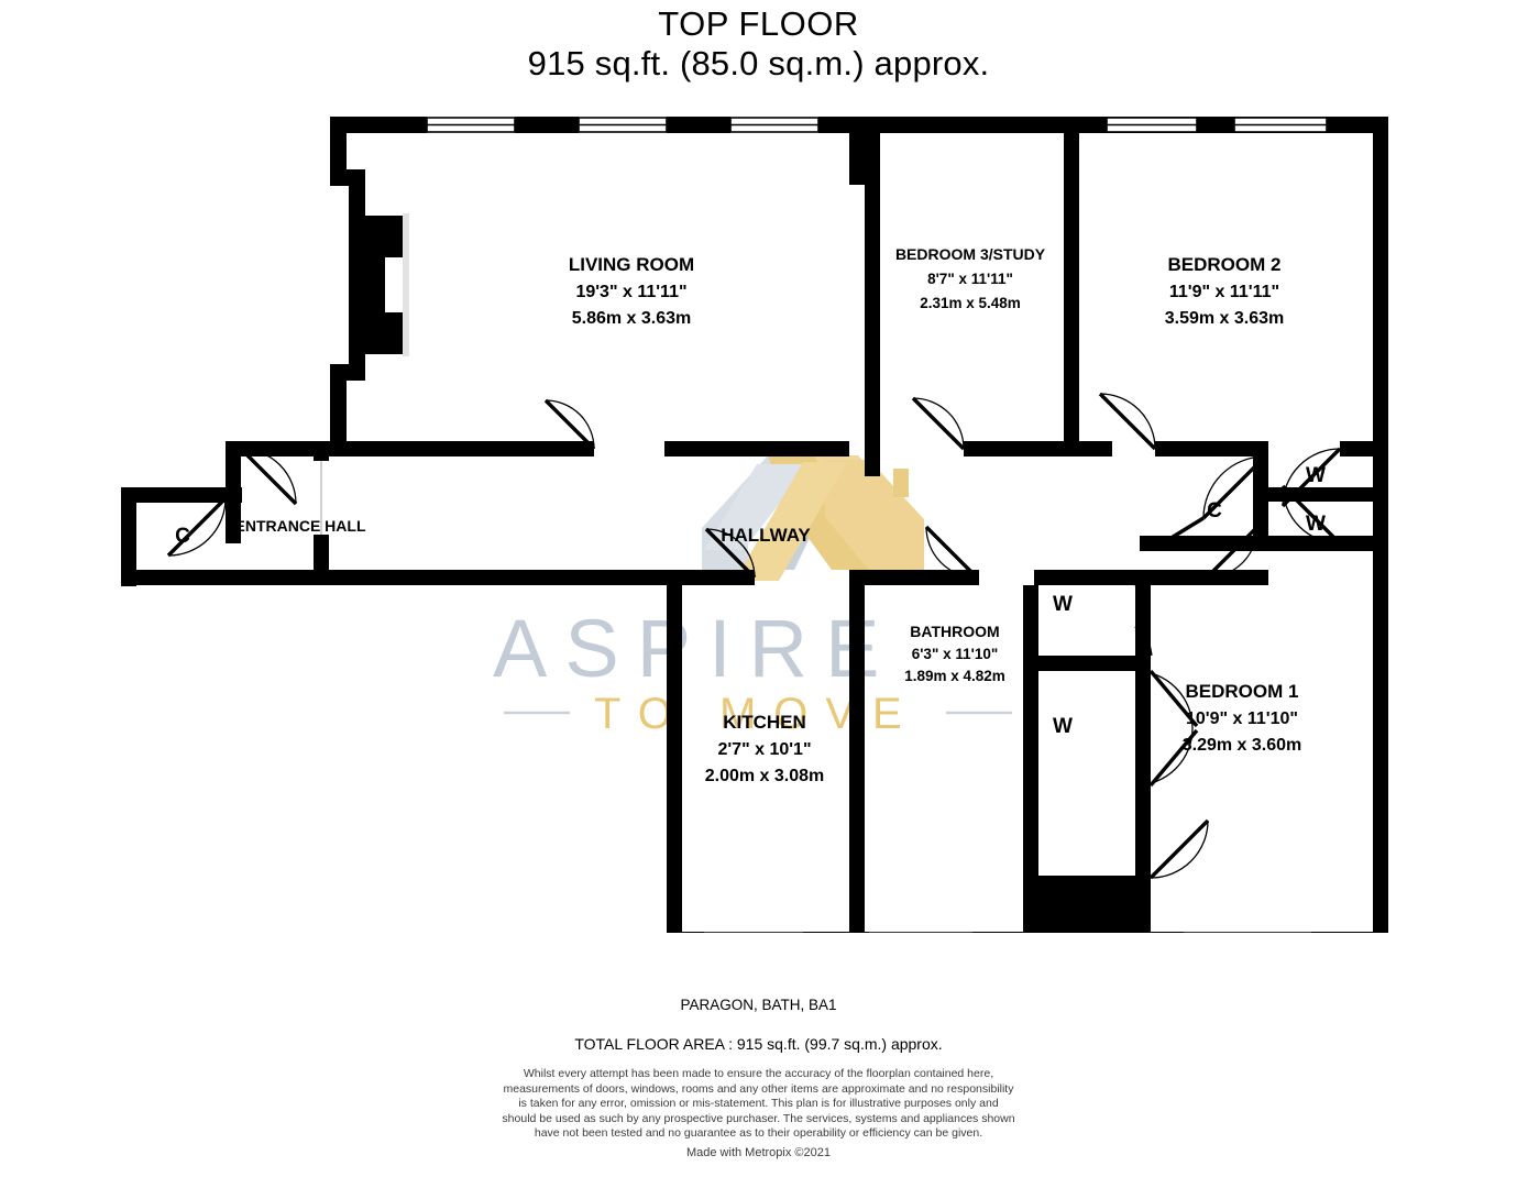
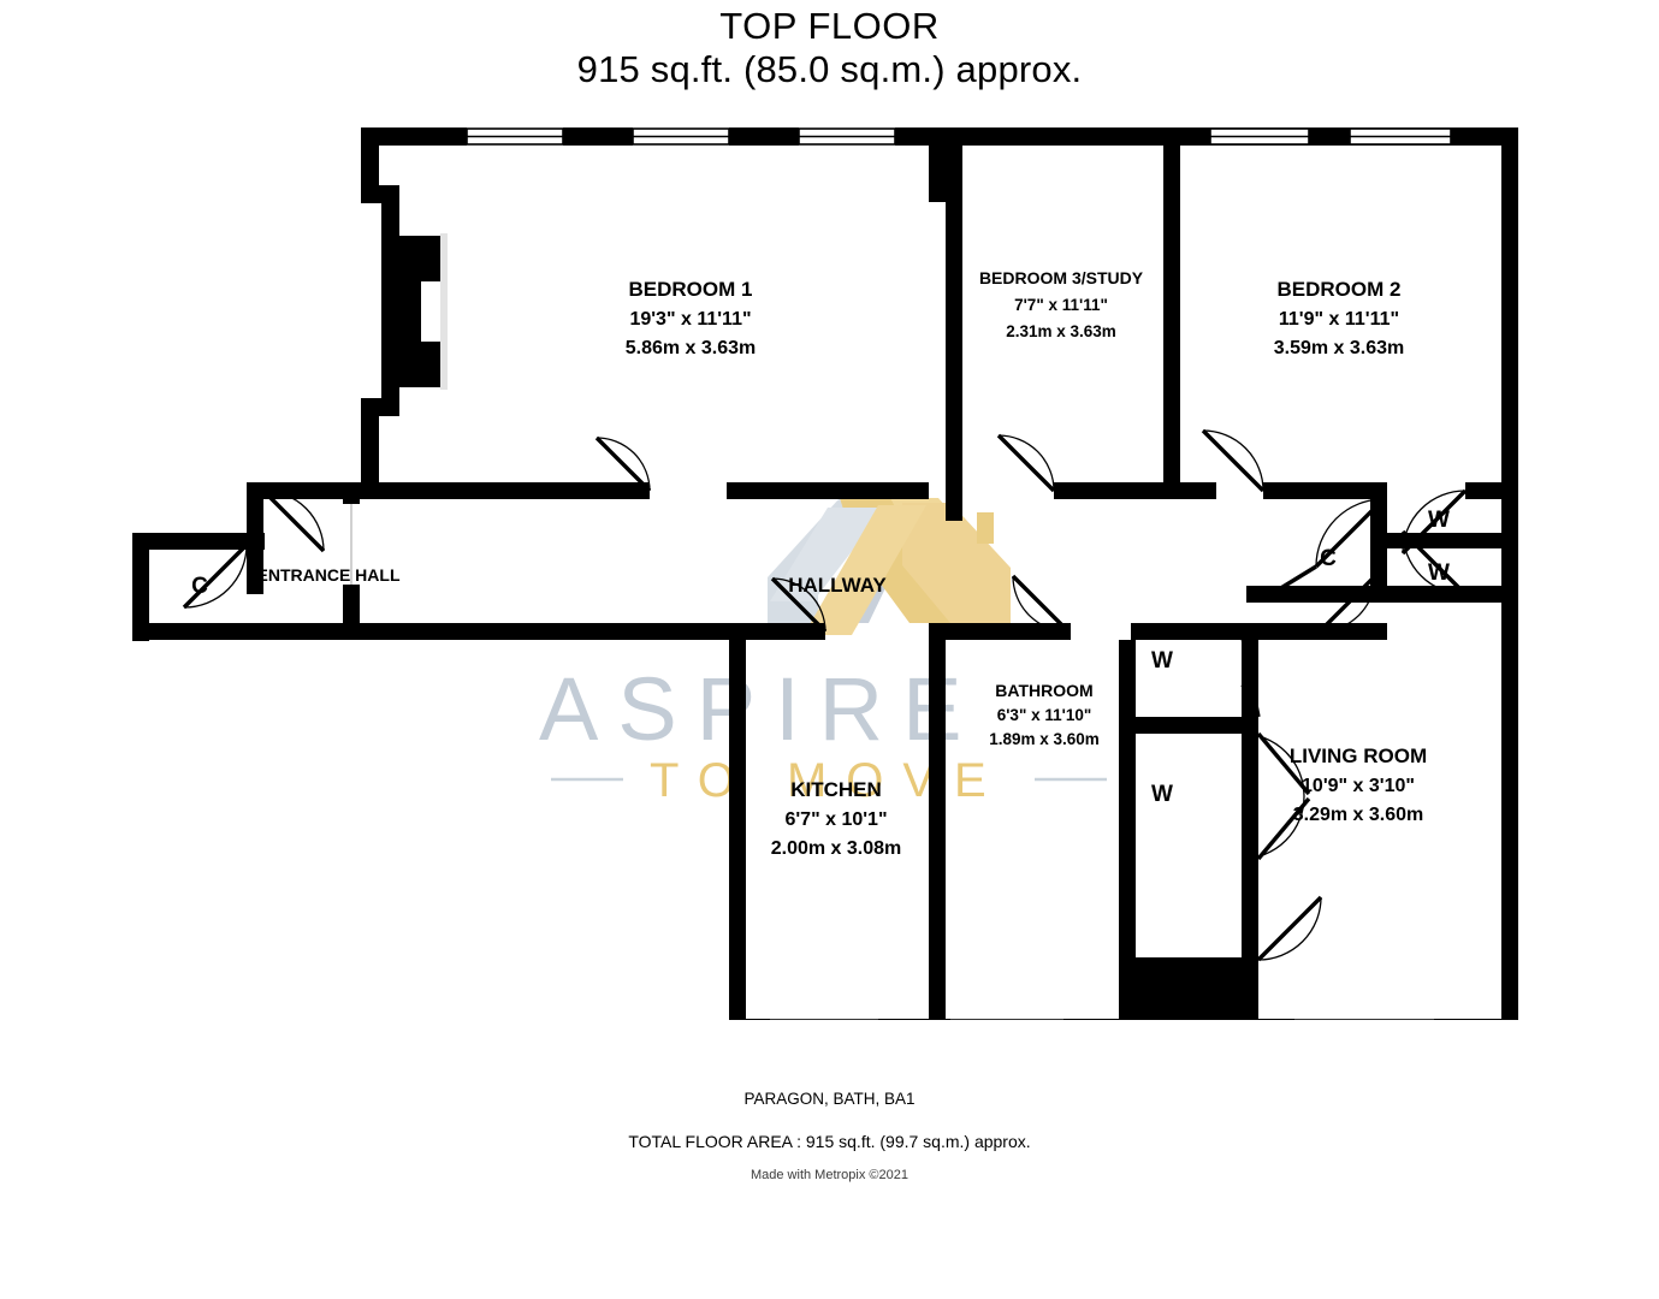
  TOP FLOOR
  915 sq.ft. (85.0 sq.m.) approx.
  TO MOVE
- LIVING ROOM
+ BEDROOM 1
  19'3" x 11'11"
  5.86m x 3.63m
  BEDROOM 3/STUDY
- 8'7" x 11'11"
+ 7'7" x 11'11"
- 2.31m x 5.48m
+ 2.31m x 3.63m
  BEDROOM 2
  11'9" x 11'11"
  3.59m x 3.63m
- BEDROOM 1
+ LIVING ROOM
- 10'9" x 11'10"
+ 10'9" x 3'10"
  3.29m x 3.60m
  BATHROOM
  6'3" x 11'10"
- 1.89m x 4.82m
+ 1.89m x 3.60m
  KITCHEN
- 2'7" x 10'1"
+ 6'7" x 10'1"
  2.00m x 3.08m
  HALLWAY
  ENTRANCE HALL
  C
  C
  W
  W
  W
  W
  PARAGON, BATH, BA1
  TOTAL FLOOR AREA : 915 sq.ft. (99.7 sq.m.) approx.
- Whilst every attempt has been made to ensure the accuracy of the floorplan contained here, measurements of doors, windows, rooms and any other items are approximate and no responsibility is taken for any error, omission or mis-statement. This plan is for illustrative purposes only and should be used as such by any prospective purchaser. The services, systems and appliances shown have not been tested and no guarantee as to their operability or efficiency can be given.
  Made with Metropix ©2021
